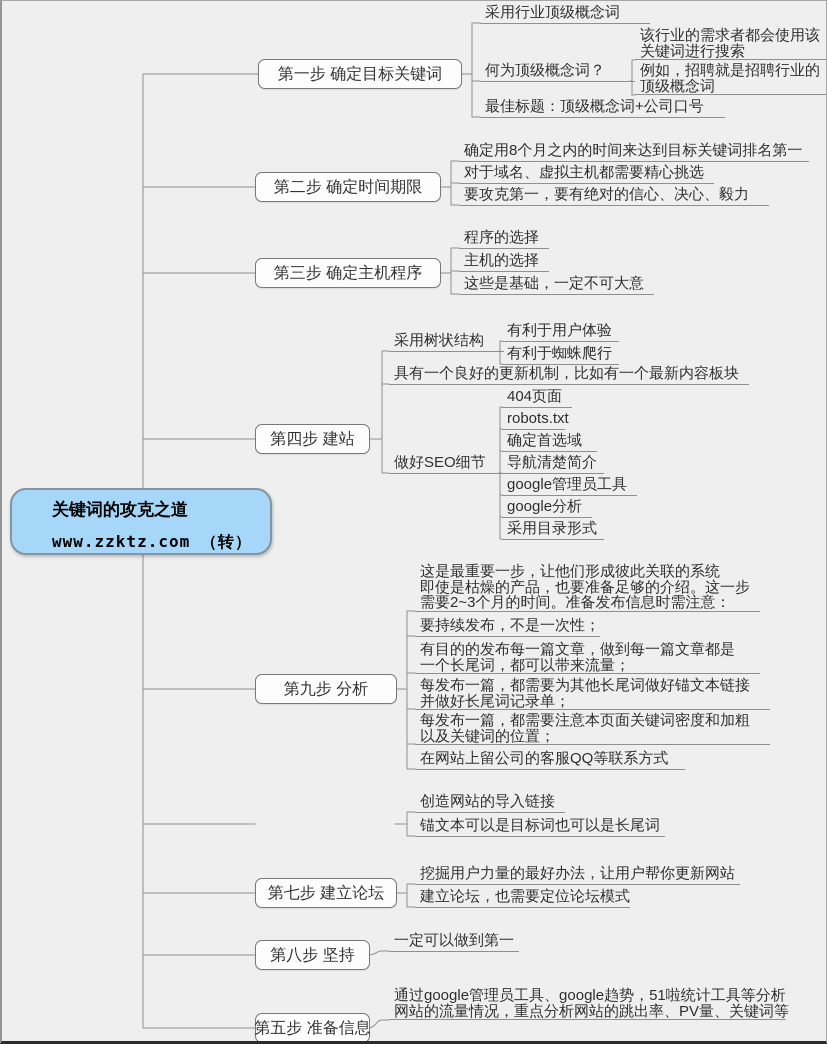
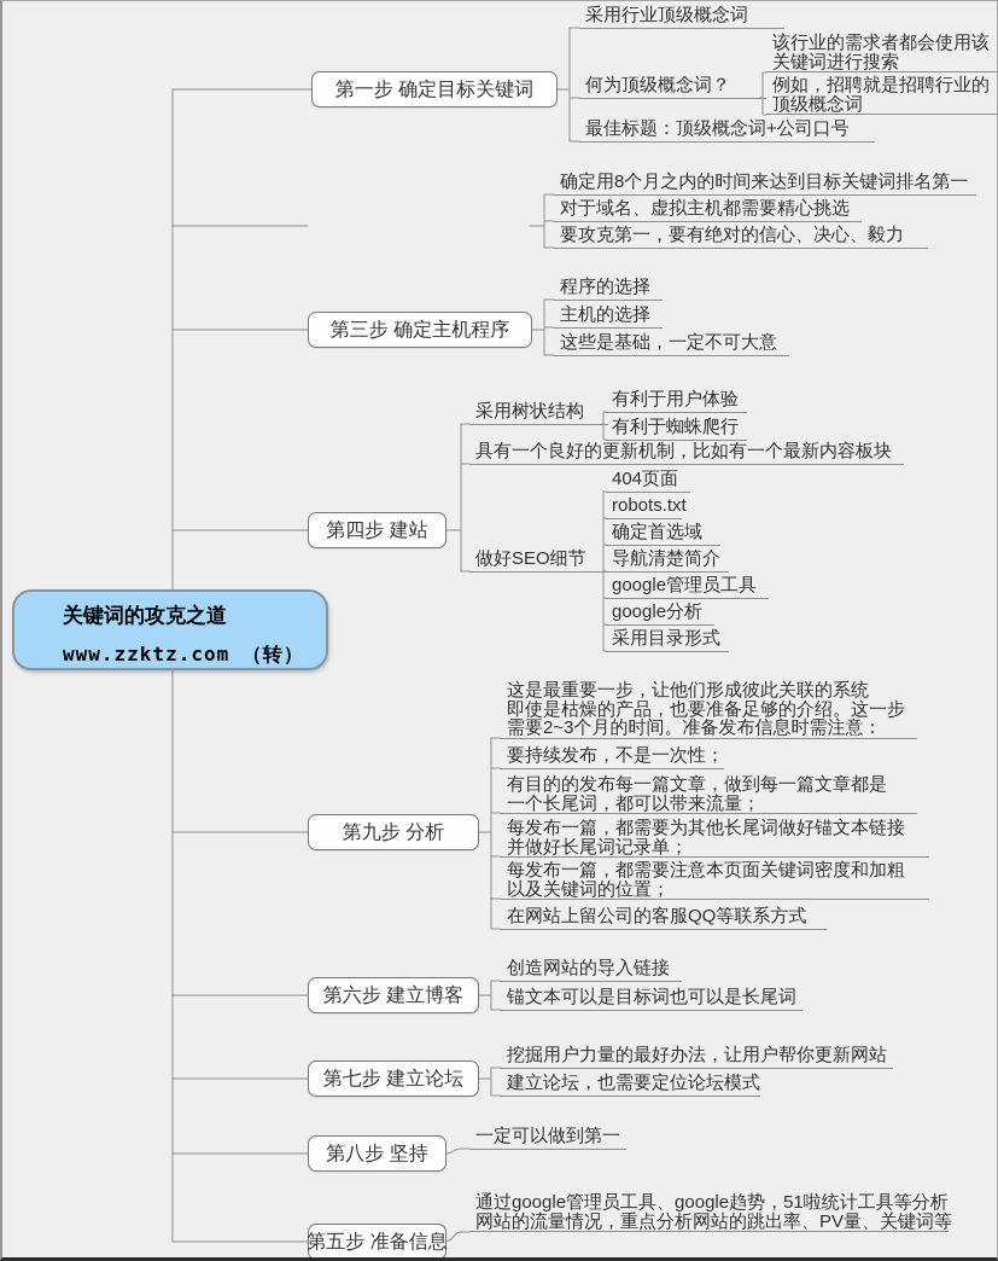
  第一步 确定目标关键词
- 第二步 确定时间期限
  第三步 确定主机程序
  第四步 建站
  第九步 分析
+ 第六步 建立博客
  第七步 建立论坛
  第八步 坚持
  第五步 准备信息
  采用行业顶级概念词
  何为顶级概念词？
  该行业的需求者都会使用该
  关键词进行搜索
  例如，招聘就是招聘行业的
  顶级概念词
  最佳标题：顶级概念词+公司口号
  确定用8个月之内的时间来达到目标关键词排名第一
  对于域名、虚拟主机都需要精心挑选
  要攻克第一，要有绝对的信心、决心、毅力
  程序的选择
  主机的选择
  这些是基础，一定不可大意
  采用树状结构
  有利于用户体验
  有利于蜘蛛爬行
  具有一个良好的更新机制，比如有一个最新内容板块
  做好SEO细节
  404页面
  robots.txt
  确定首选域
  导航清楚简介
  google管理员工具
  google分析
  采用目录形式
  这是最重要一步，让他们形成彼此关联的系统
  即使是枯燥的产品，也要准备足够的介绍。这一步
  需要2~3个月的时间。准备发布信息时需注意：
  要持续发布，不是一次性；
  有目的的发布每一篇文章，做到每一篇文章都是
  一个长尾词，都可以带来流量；
  每发布一篇，都需要为其他长尾词做好锚文本链接
  并做好长尾词记录单；
  每发布一篇，都需要注意本页面关键词密度和加粗
  以及关键词的位置；
  在网站上留公司的客服QQ等联系方式
  创造网站的导入链接
  锚文本可以是目标词也可以是长尾词
  挖掘用户力量的最好办法，让用户帮你更新网站
  建立论坛，也需要定位论坛模式
  一定可以做到第一
  通过google管理员工具、google趋势，51啦统计工具等分析
  网站的流量情况，重点分析网站的跳出率、PV量、关键词等
  关键词的攻克之道
  www.zzktz.com （转）
